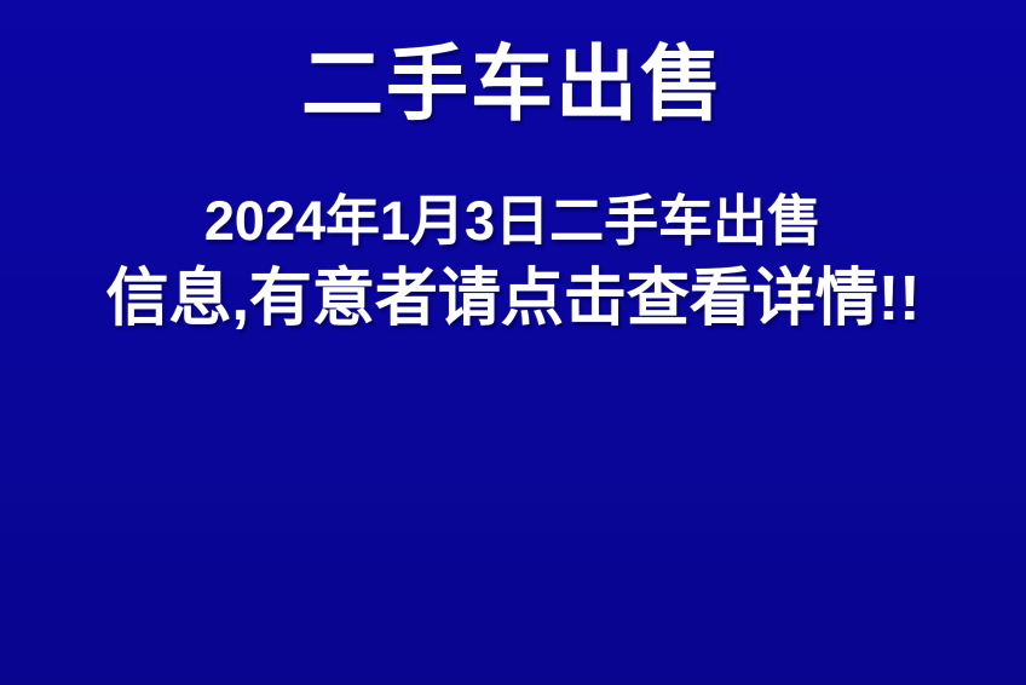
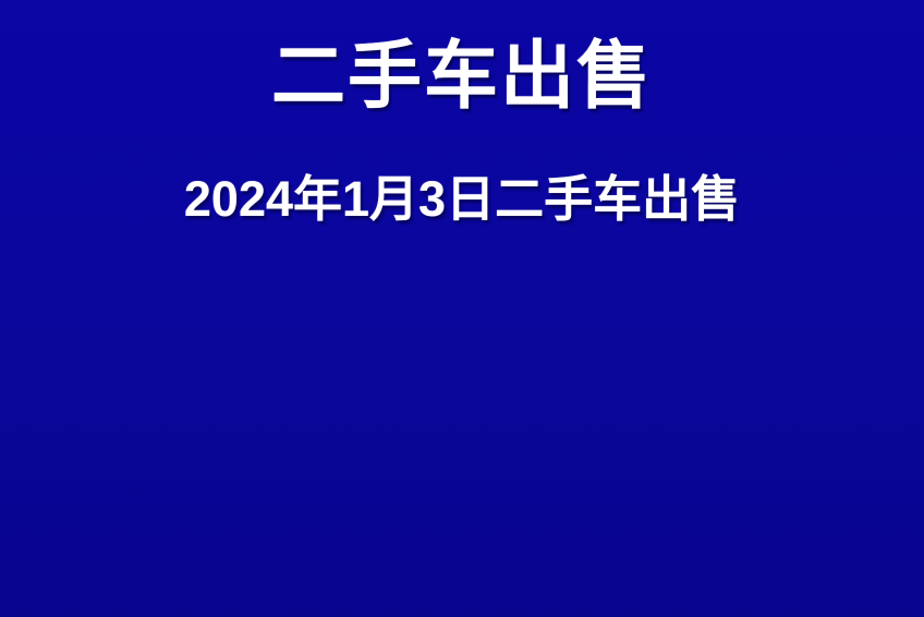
  二手车出售
  2024年1月3日二手车出售
- 信息,有意者请点击查看详情!!
